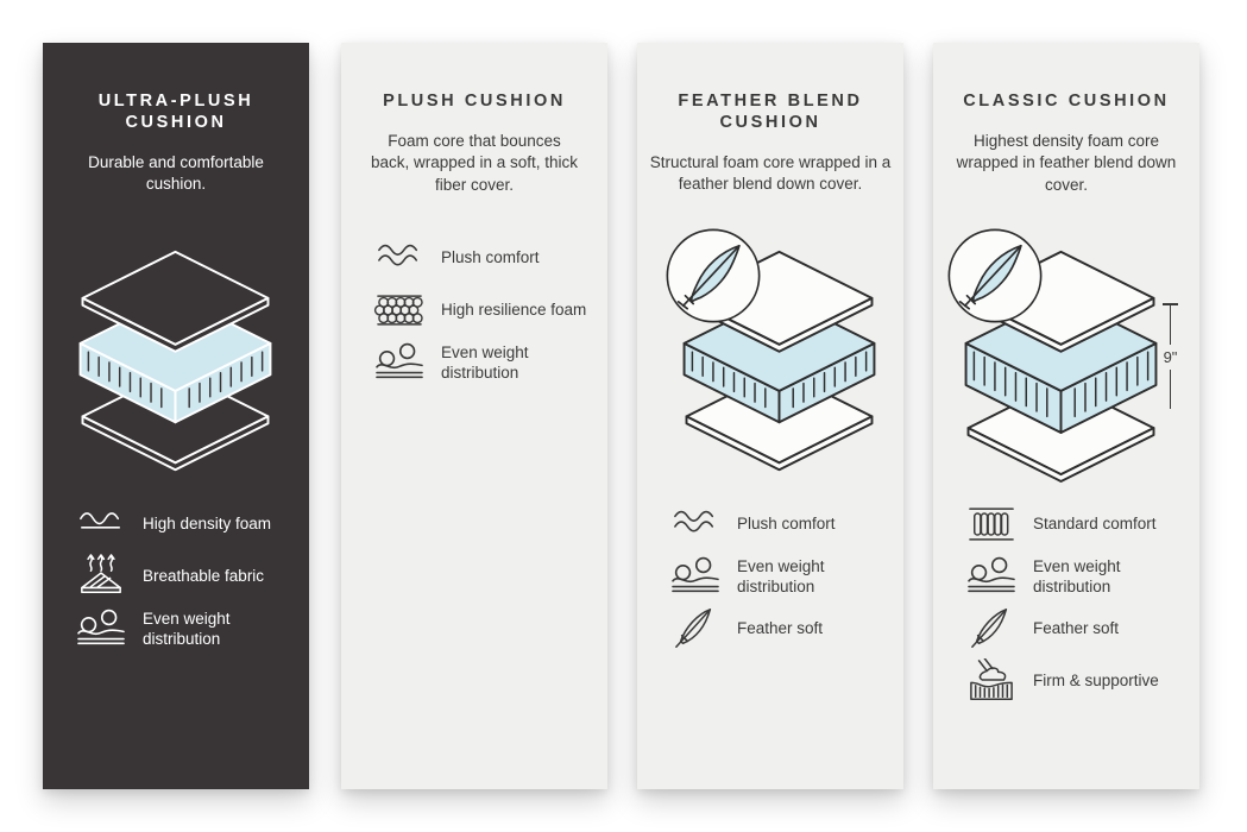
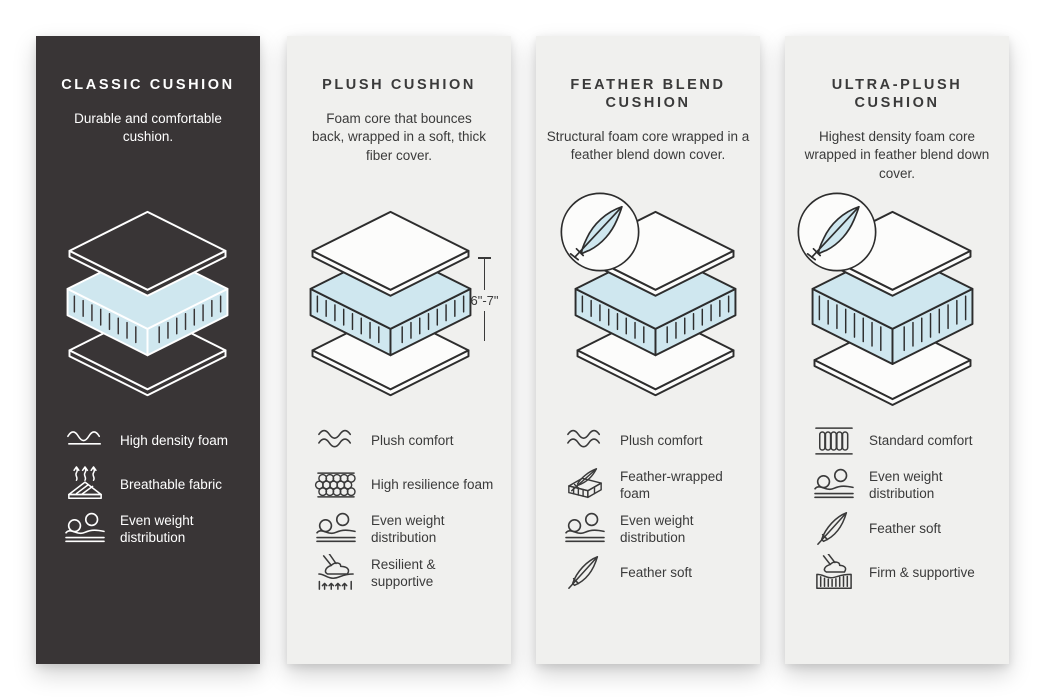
- ULTRA-PLUSH CUSHION
+ CLASSIC CUSHION
  Durable and comfortable cushion.
  High density foam
  Breathable fabric
  Even weight distribution
  PLUSH CUSHION
  Foam core that bounces back, wrapped in a soft, thick fiber cover.
+ 6"-7"
  Plush comfort
  High resilience foam
  Even weight distribution
+ Resilient & supportive
  FEATHER BLEND CUSHION
  Structural foam core wrapped in a feather blend down cover.
  Plush comfort
+ Feather-wrapped foam
  Even weight distribution
  Feather soft
- CLASSIC CUSHION
+ ULTRA-PLUSH CUSHION
  Highest density foam core wrapped in feather blend down cover.
- 9"
  Standard comfort
  Even weight distribution
  Feather soft
  Firm & supportive
